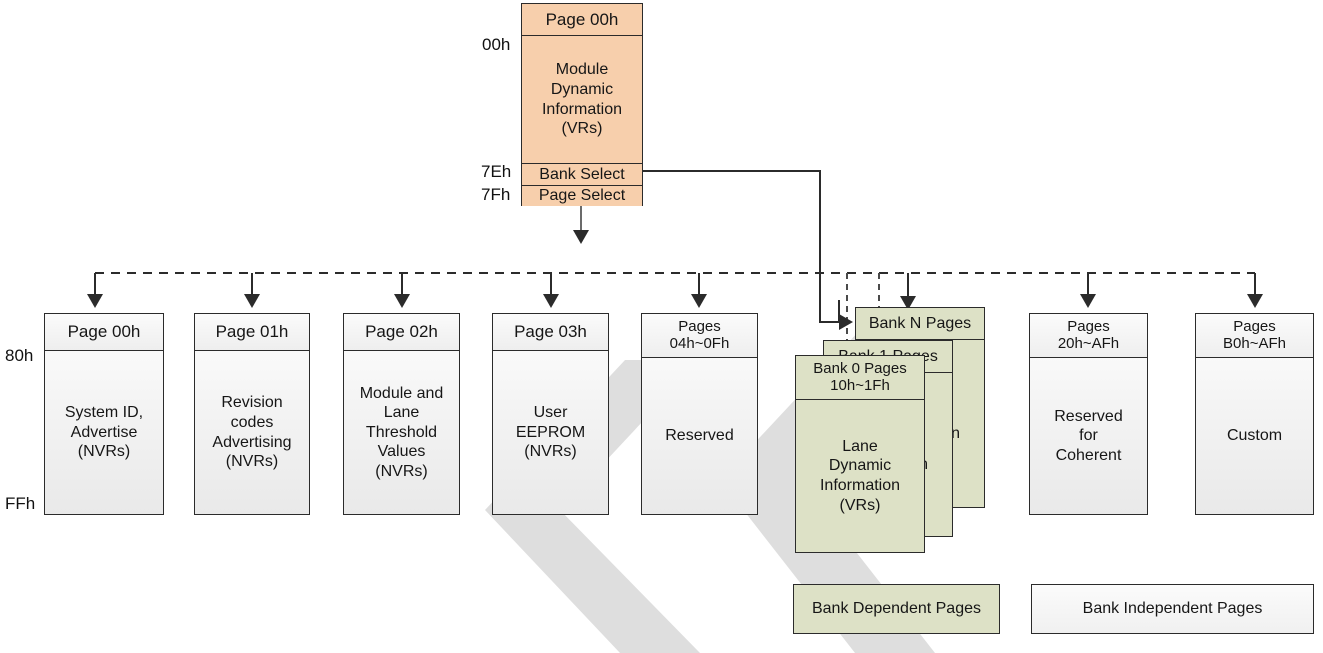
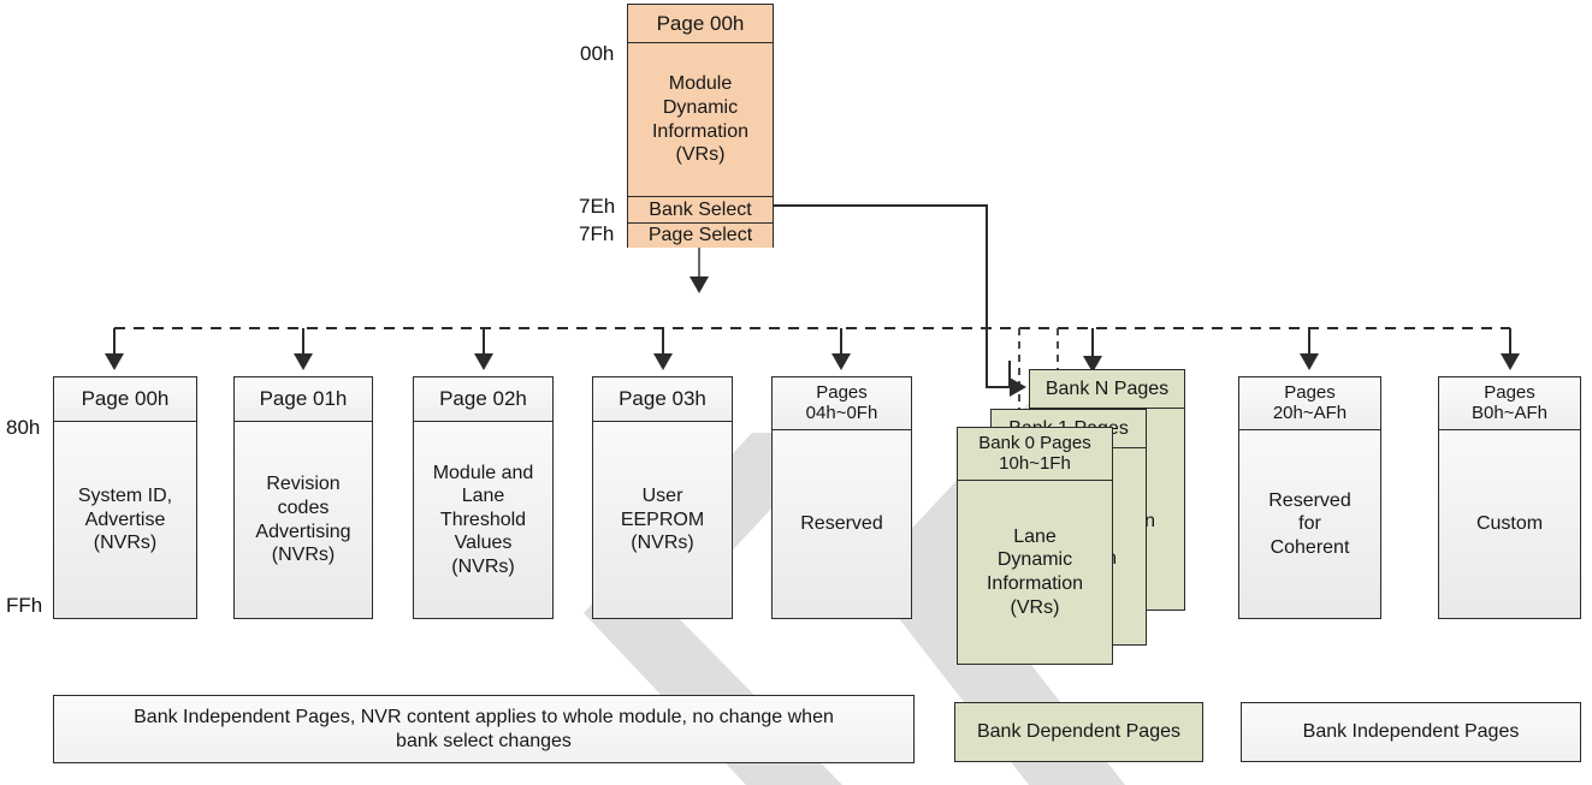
  Page 00h
  Module
  Dynamic
  Information
  (VRs)
  Bank Select
  Page Select
  00h
  7Eh
  7Fh
  80h
  FFh
  Page 00h
  System ID,
  Advertise
  (NVRs)
  Page 01h
  Revision
  codes
  Advertising
  (NVRs)
  Page 02h
  Module and
  Lane
  Threshold
  Values
  (NVRs)
  Page 03h
  User
  EEPROM
  (NVRs)
  Pages
  04h~0Fh
  Reserved
  Pages
  20h~AFh
  Reserved
  for
  Coherent
  Pages
  B0h~AFh
  Custom
  Bank N Pages
  Bank 0 Pages
  10h~1Fh
  Lane
  Dynamic
  Information
  (VRs)
+ Bank Independent Pages, NVR content applies to whole module, no change when
+ bank select changes
  Bank Dependent Pages
  Bank Independent Pages
